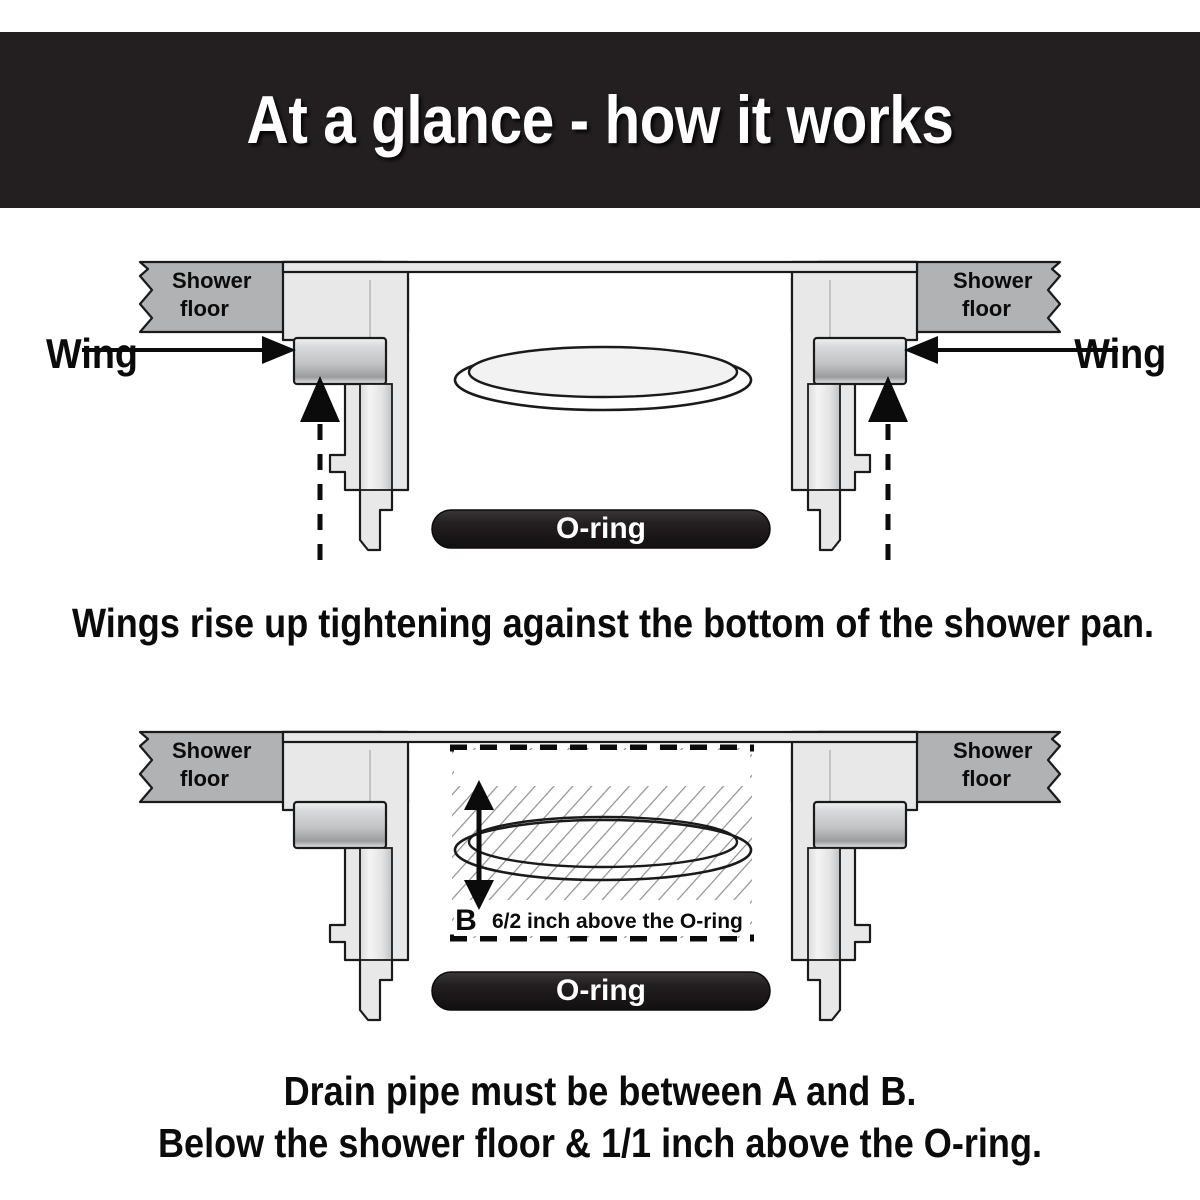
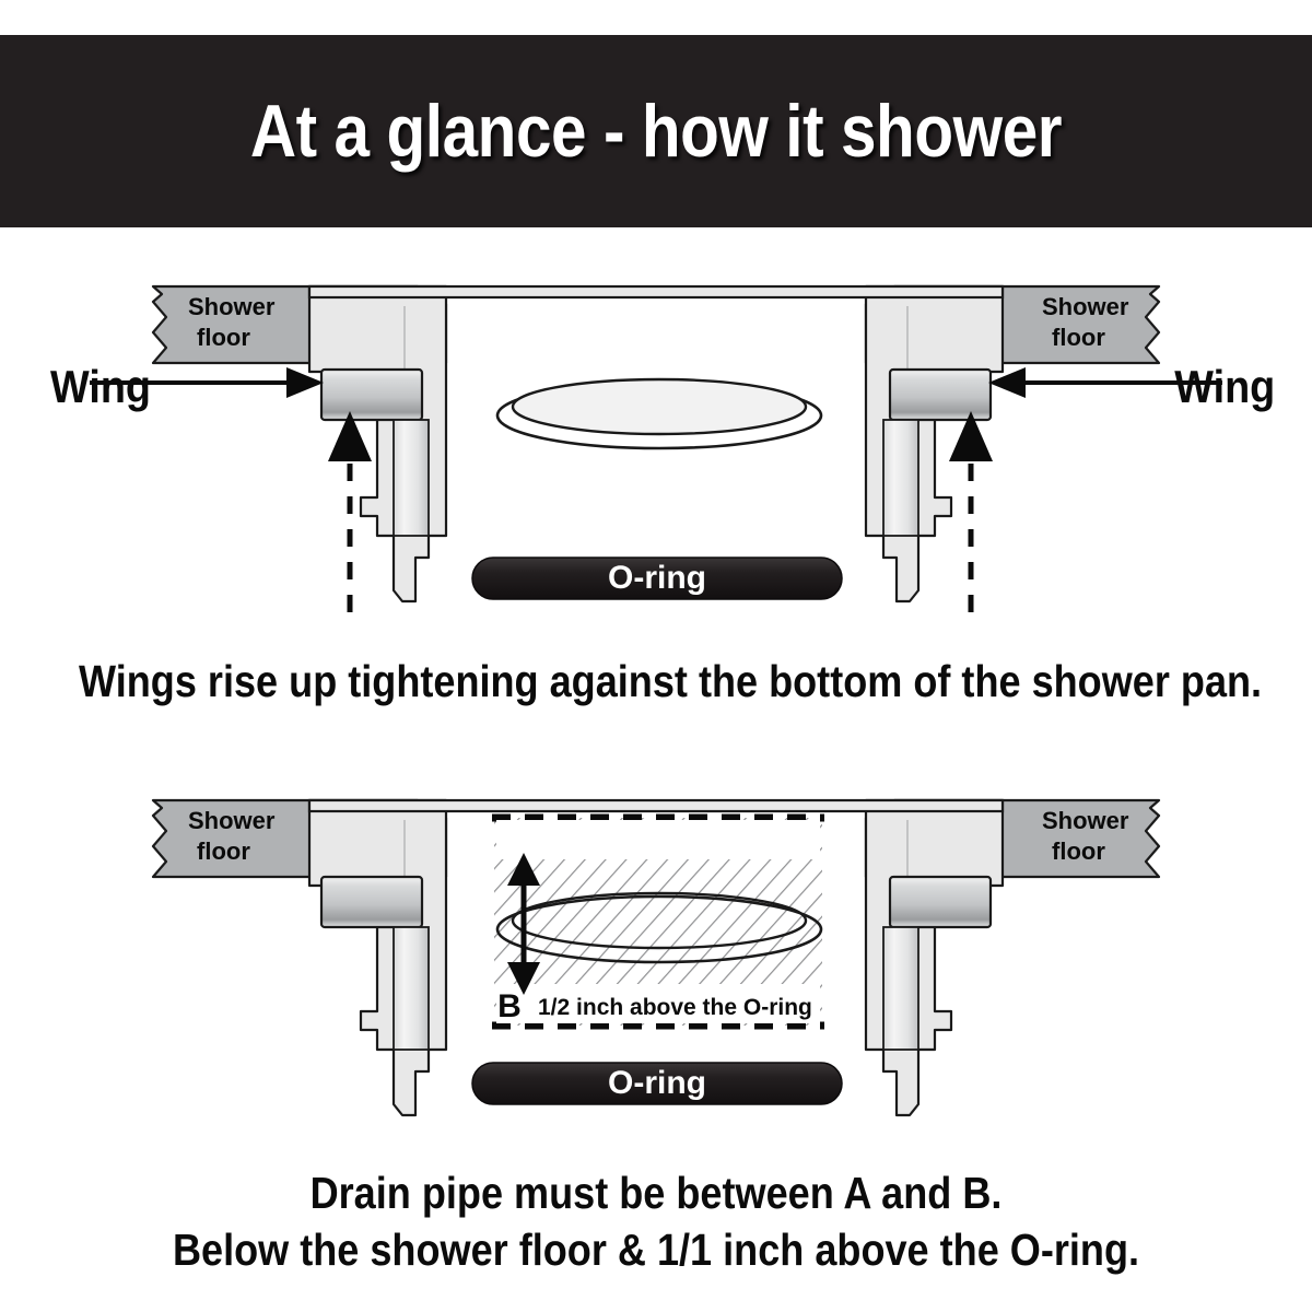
- At a glance - how it works
+ At a glance - how it shower
  Wing
  Wing
  Shower
  floor
  Shower
  floor
  O-ring
  Wings rise up tightening against the bottom of the shower pan.
  Shower
  floor
  Shower
  floor
  B
- 6/2 inch above the O-ring
+ 1/2 inch above the O-ring
  O-ring
  Drain pipe must be between A and B.
  Below the shower floor & 1/1 inch above the O-ring.
